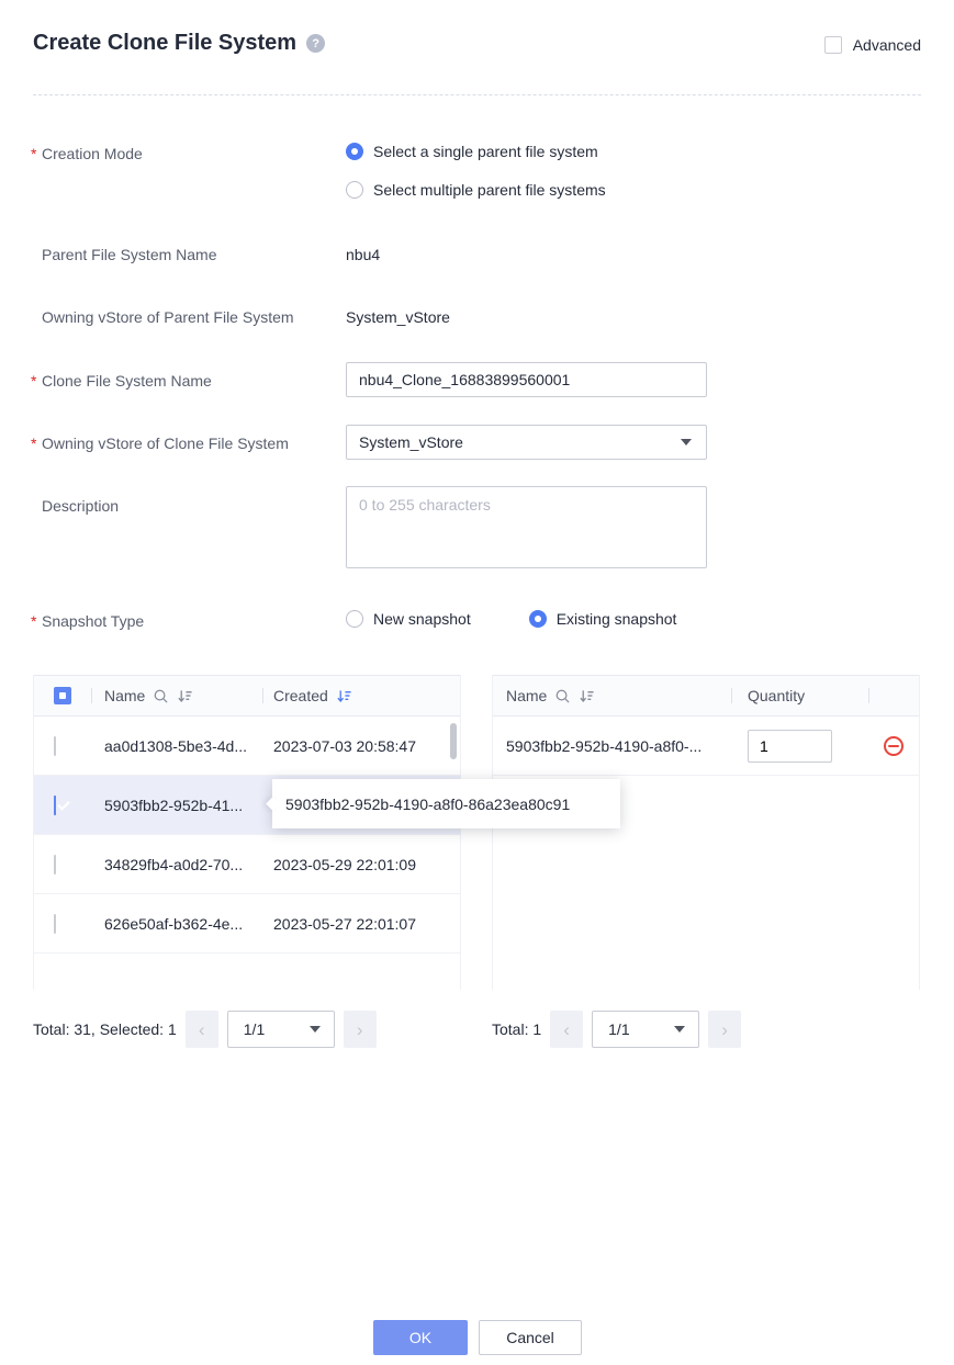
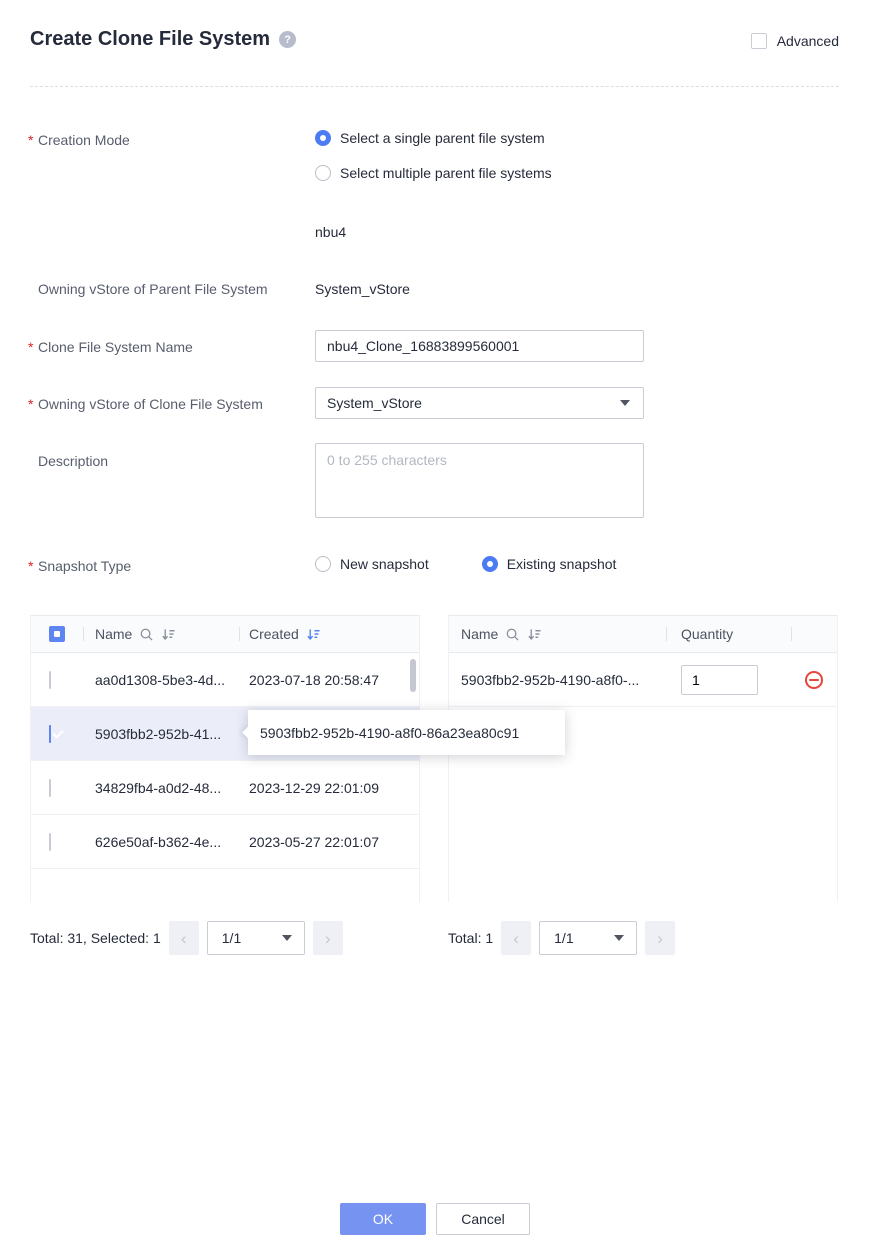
  Create Clone File System
  ?
  Advanced
  *
  Creation Mode
  Select a single parent file system
  Select multiple parent file systems
- Parent File System Name
  nbu4
  Owning vStore of Parent File System
  System_vStore
  *
  Clone File System Name
  nbu4_Clone_16883899560001
  *
  Owning vStore of Clone File System
  System_vStore
  Description
  0 to 255 characters
  *
  Snapshot Type
  New snapshot
  Existing snapshot
  Name
  Created
  aa0d1308-5be3-4d...
- 2023-07-03 20:58:47
+ 2023-07-18 20:58:47
  5903fbb2-952b-41...
- 34829fb4-a0d2-70...
+ 34829fb4-a0d2-48...
- 2023-05-29 22:01:09
+ 2023-12-29 22:01:09
  626e50af-b362-4e...
  2023-05-27 22:01:07
  5903fbb2-952b-4190-a8f0-86a23ea80c91
  Name
  Quantity
  5903fbb2-952b-4190-a8f0-...
  1
  Total: 31, Selected: 1
  ‹
  1/1
  ›
  Total: 1
  ‹
  1/1
  ›
  OK
  Cancel
